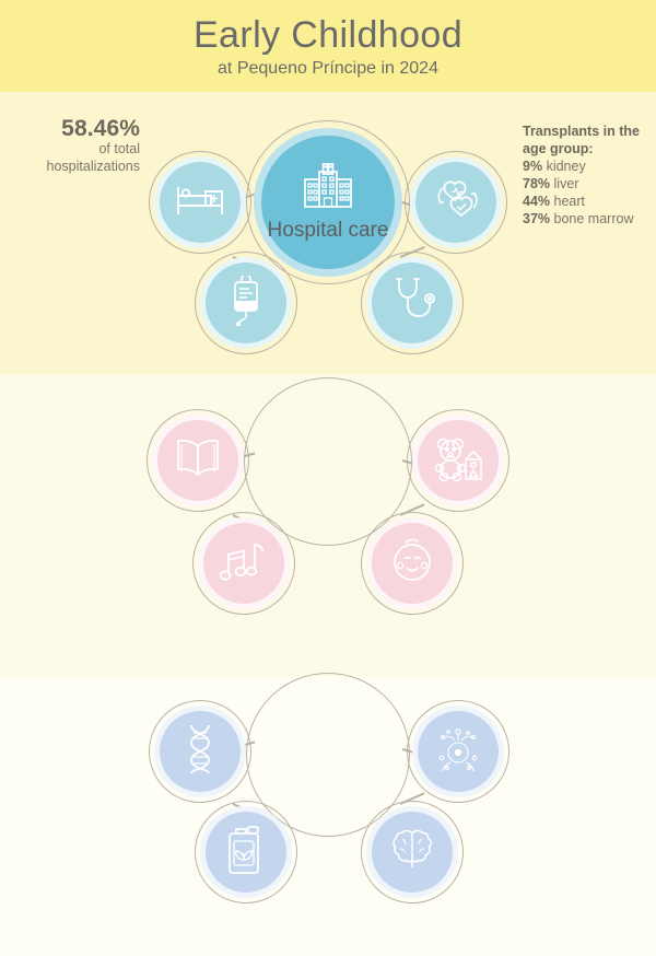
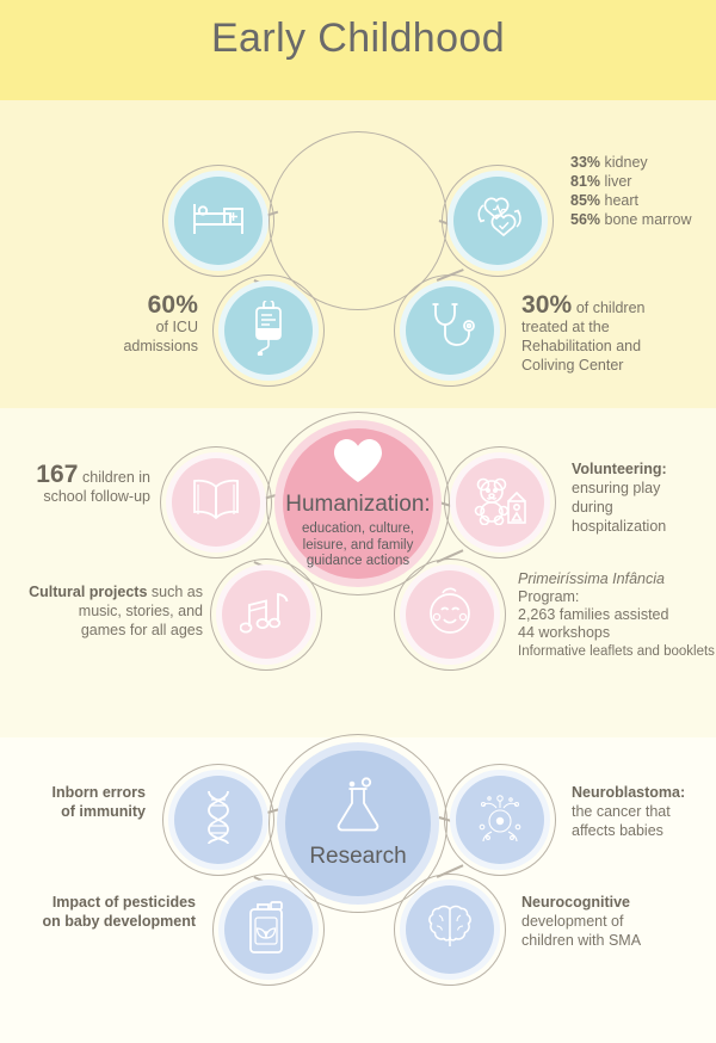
  Early Childhood
- at Pequeno Príncipe in 2024
- Hospital care
- 58.46%
- of total
- hospitalizations
- Transplants in the age group:
- 9% kidney
+ 33% kidney
- 78% liver
+ 81% liver
- 44% heart
+ 85% heart
- 37% bone marrow
+ 56% bone marrow
+ 60%
+ of ICU
+ admissions
+ 30% of children
+ treated at the
+ Rehabilitation and
+ Coliving Center
+ Humanization:
+ education, culture, leisure, and family guidance actions
+ 167 children in
+ school follow-up
+ Volunteering:
+ ensuring play
+ during
+ hospitalization
+ Cultural projects such as
+ music, stories, and
+ games for all ages
+ Primeiríssima Infância
+ Program:
+ 2,263 families assisted
+ 44 workshops
+ Informative leaflets and booklets
+ Research
+ Inborn errors
+ of immunity
+ Neuroblastoma:
+ the cancer that
+ affects babies
+ Impact of pesticides
+ on baby development
+ Neurocognitive
+ development of
+ children with SMA
